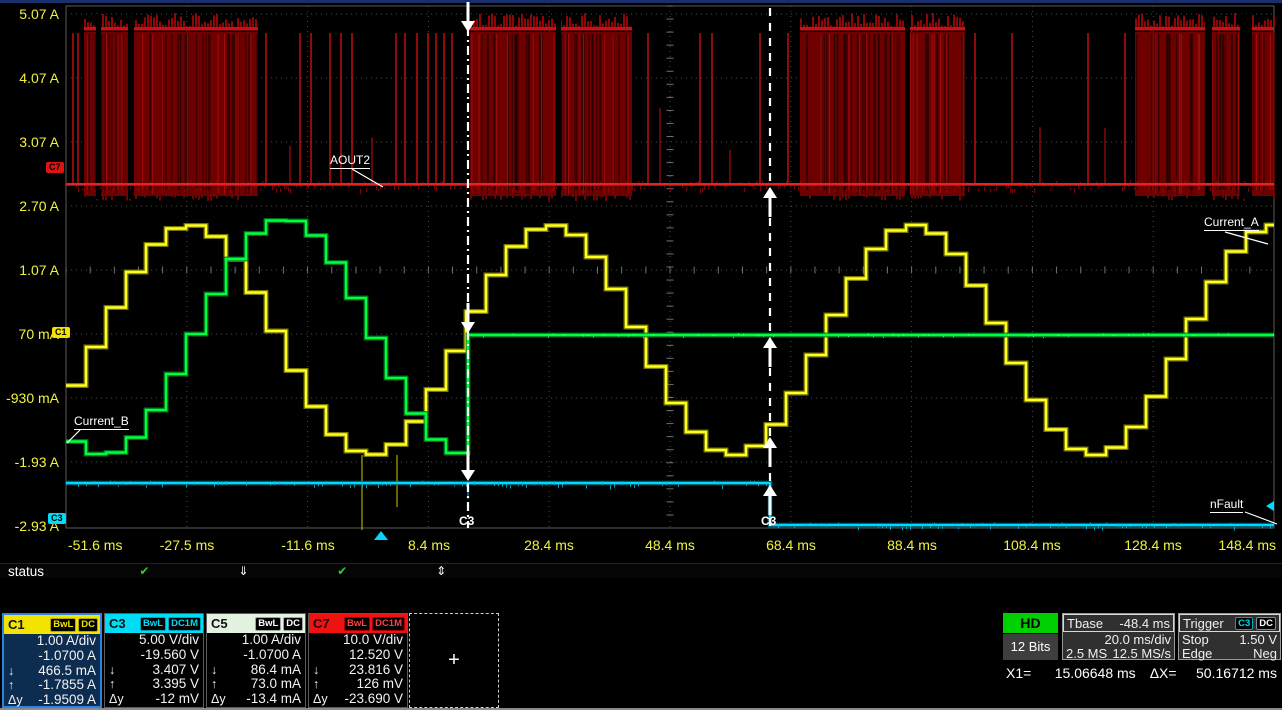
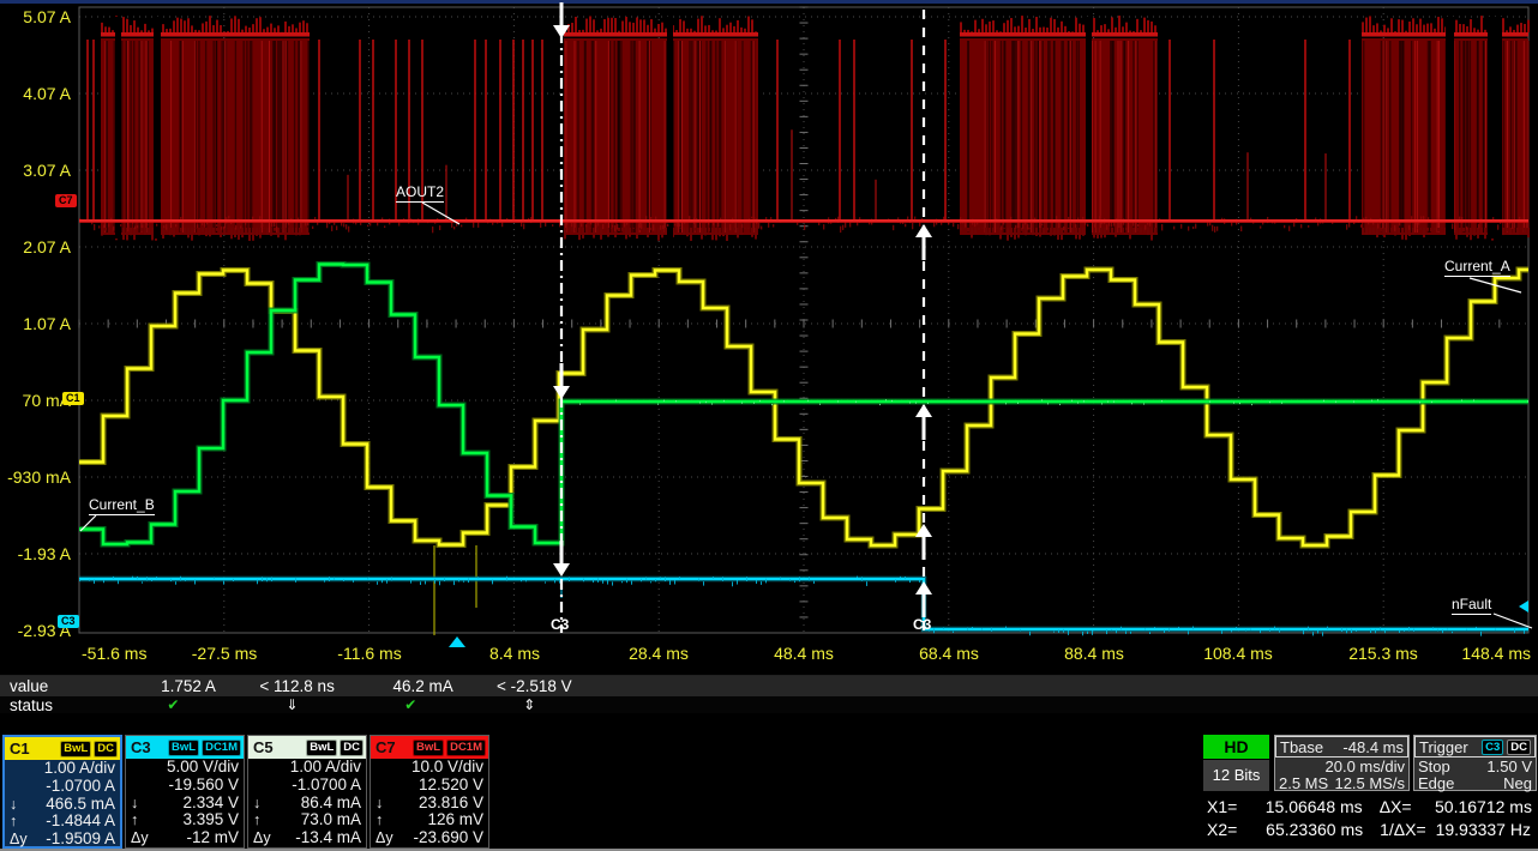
  5.07 A
  4.07 A
  3.07 A
- 2.70 A
+ 2.07 A
  1.07 A
  70 m
  -930 mA
  -1.93 A
  -2.93 A
  C7
  C1
  C3
  -51.6 ms
  -27.5 ms
  -11.6 ms
  8.4 ms
  28.4 ms
  48.4 ms
  68.4 ms
  88.4 ms
  108.4 ms
- 128.4 ms
+ 215.3 ms
  148.4 ms
  AOUT2
  Current_A
  Current_B
  nFault
  C3
  C3
+ value
+ 1.752 A
+ < 112.8 ns
+ 46.2 mA
+ < -2.518 V
  status
  ✔
  ⇓
  ✔
  ⇕
  C1
  BwL
  DC
  1.00 A/div
  -1.0700 A
  ↓
  466.5 mA
  ↑
- -1.7855 A
+ -1.4844 A
  Δy
  -1.9509 A
  C3
  BwL
  DC1M
  5.00 V/div
  -19.560 V
  ↓
- 3.407 V
+ 2.334 V
  ↑
  3.395 V
  Δy
  -12 mV
  C5
  BwL
  DC
  1.00 A/div
  -1.0700 A
  ↓
  86.4 mA
  ↑
  73.0 mA
  Δy
  -13.4 mA
  C7
  BwL
  DC1M
  10.0 V/div
  12.520 V
  ↓
  23.816 V
  ↑
  126 mV
  Δy
  -23.690 V
- +
  HD
  12 Bits
  Tbase
  -48.4 ms
  20.0 ms/div
  2.5 MS
  12.5 MS/s
  Trigger
  C3
  DC
  Stop
  1.50 V
  Edge
  Neg
  X1=
  15.06648 ms
  ΔX=
  50.16712 ms
+ X2=
+ 65.23360 ms
+ 1/ΔX=
+ 19.93337 Hz
